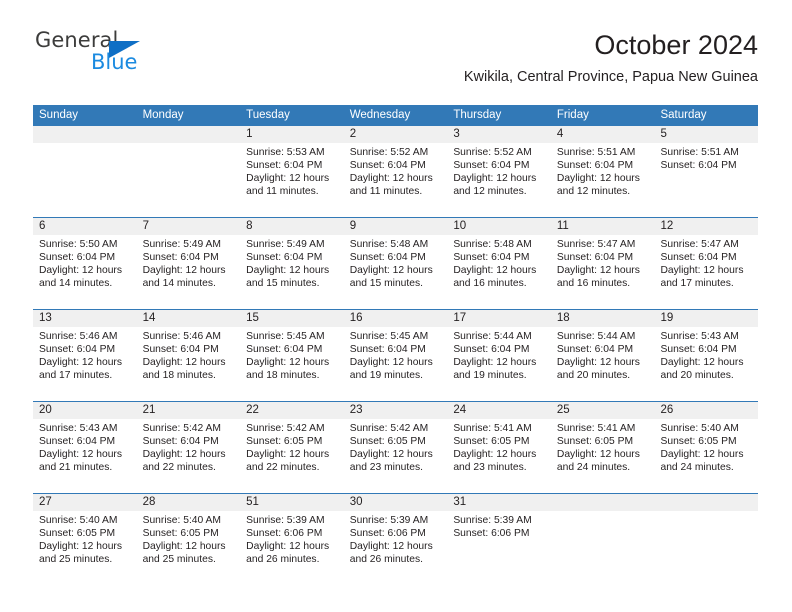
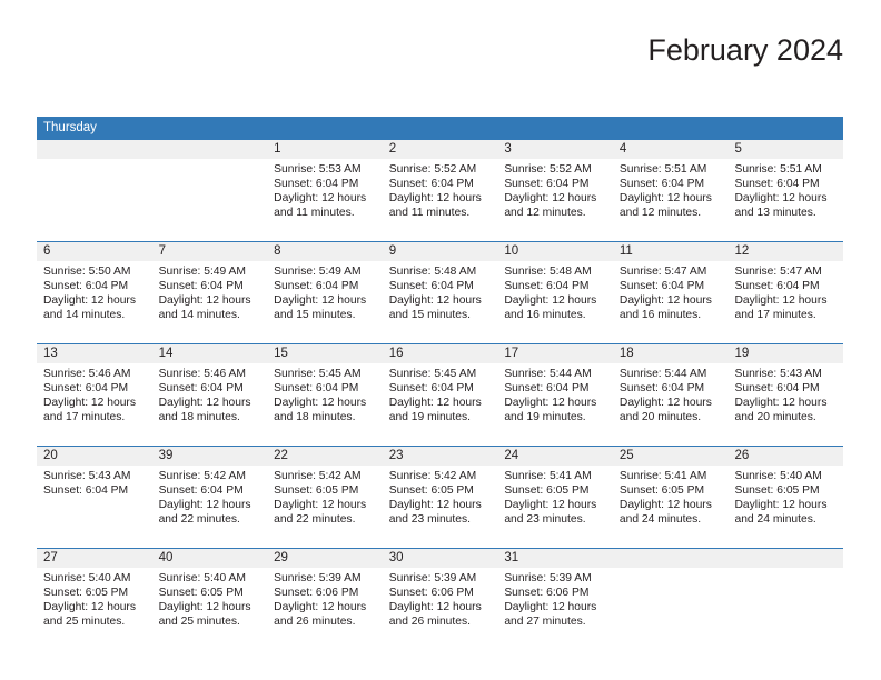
- General
- Blue
- October 2024
+ February 2024
- Kwikila, Central Province, Papua New Guinea
- Sunday
- Monday
- Tuesday
- Wednesday
  Thursday
- Friday
- Saturday
  1
  Sunrise: 5:53 AM
  Sunset: 6:04 PM
  Daylight: 12 hours and 11 minutes.
  2
  Sunrise: 5:52 AM
  Sunset: 6:04 PM
  Daylight: 12 hours and 11 minutes.
  3
  Sunrise: 5:52 AM
  Sunset: 6:04 PM
  Daylight: 12 hours and 12 minutes.
  4
  Sunrise: 5:51 AM
  Sunset: 6:04 PM
  Daylight: 12 hours and 12 minutes.
  5
  Sunrise: 5:51 AM
  Sunset: 6:04 PM
+ Daylight: 12 hours and 13 minutes.
  6
  Sunrise: 5:50 AM
  Sunset: 6:04 PM
  Daylight: 12 hours and 14 minutes.
  7
  Sunrise: 5:49 AM
  Sunset: 6:04 PM
  Daylight: 12 hours and 14 minutes.
  8
  Sunrise: 5:49 AM
  Sunset: 6:04 PM
  Daylight: 12 hours and 15 minutes.
  9
  Sunrise: 5:48 AM
  Sunset: 6:04 PM
  Daylight: 12 hours and 15 minutes.
  10
  Sunrise: 5:48 AM
  Sunset: 6:04 PM
  Daylight: 12 hours and 16 minutes.
  11
  Sunrise: 5:47 AM
  Sunset: 6:04 PM
  Daylight: 12 hours and 16 minutes.
  12
  Sunrise: 5:47 AM
  Sunset: 6:04 PM
  Daylight: 12 hours and 17 minutes.
  13
  Sunrise: 5:46 AM
  Sunset: 6:04 PM
  Daylight: 12 hours and 17 minutes.
  14
  Sunrise: 5:46 AM
  Sunset: 6:04 PM
  Daylight: 12 hours and 18 minutes.
  15
  Sunrise: 5:45 AM
  Sunset: 6:04 PM
  Daylight: 12 hours and 18 minutes.
  16
  Sunrise: 5:45 AM
  Sunset: 6:04 PM
  Daylight: 12 hours and 19 minutes.
  17
  Sunrise: 5:44 AM
  Sunset: 6:04 PM
  Daylight: 12 hours and 19 minutes.
  18
  Sunrise: 5:44 AM
  Sunset: 6:04 PM
  Daylight: 12 hours and 20 minutes.
  19
  Sunrise: 5:43 AM
  Sunset: 6:04 PM
  Daylight: 12 hours and 20 minutes.
  20
  Sunrise: 5:43 AM
  Sunset: 6:04 PM
- Daylight: 12 hours and 21 minutes.
- 21
+ 39
  Sunrise: 5:42 AM
  Sunset: 6:04 PM
  Daylight: 12 hours and 22 minutes.
  22
  Sunrise: 5:42 AM
  Sunset: 6:05 PM
  Daylight: 12 hours and 22 minutes.
  23
  Sunrise: 5:42 AM
  Sunset: 6:05 PM
  Daylight: 12 hours and 23 minutes.
  24
  Sunrise: 5:41 AM
  Sunset: 6:05 PM
  Daylight: 12 hours and 23 minutes.
  25
  Sunrise: 5:41 AM
  Sunset: 6:05 PM
  Daylight: 12 hours and 24 minutes.
  26
  Sunrise: 5:40 AM
  Sunset: 6:05 PM
  Daylight: 12 hours and 24 minutes.
  27
  Sunrise: 5:40 AM
  Sunset: 6:05 PM
  Daylight: 12 hours and 25 minutes.
- 28
+ 40
  Sunrise: 5:40 AM
  Sunset: 6:05 PM
  Daylight: 12 hours and 25 minutes.
- 51
+ 29
  Sunrise: 5:39 AM
  Sunset: 6:06 PM
  Daylight: 12 hours and 26 minutes.
  30
  Sunrise: 5:39 AM
  Sunset: 6:06 PM
  Daylight: 12 hours and 26 minutes.
  31
  Sunrise: 5:39 AM
  Sunset: 6:06 PM
+ Daylight: 12 hours and 27 minutes.
